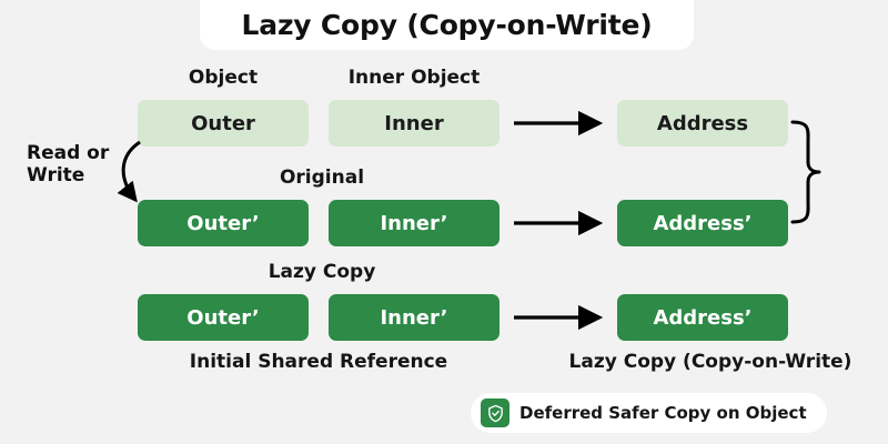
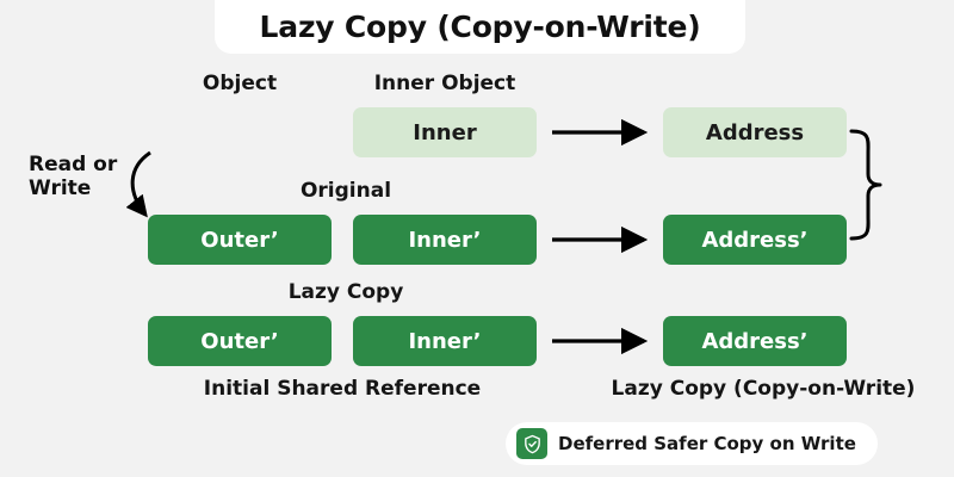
  Lazy Copy (Copy-on-Write)
  Object
  Inner Object
- Outer
  Inner
  Address
  Read or
  Write
  Original
  Outer’
  Inner’
  Address’
  Lazy Copy
  Outer’
  Inner’
  Address’
  Initial Shared Reference
  Lazy Copy (Copy-on-Write)
- Deferred Safer Copy on Object
+ Deferred Safer Copy on Write
